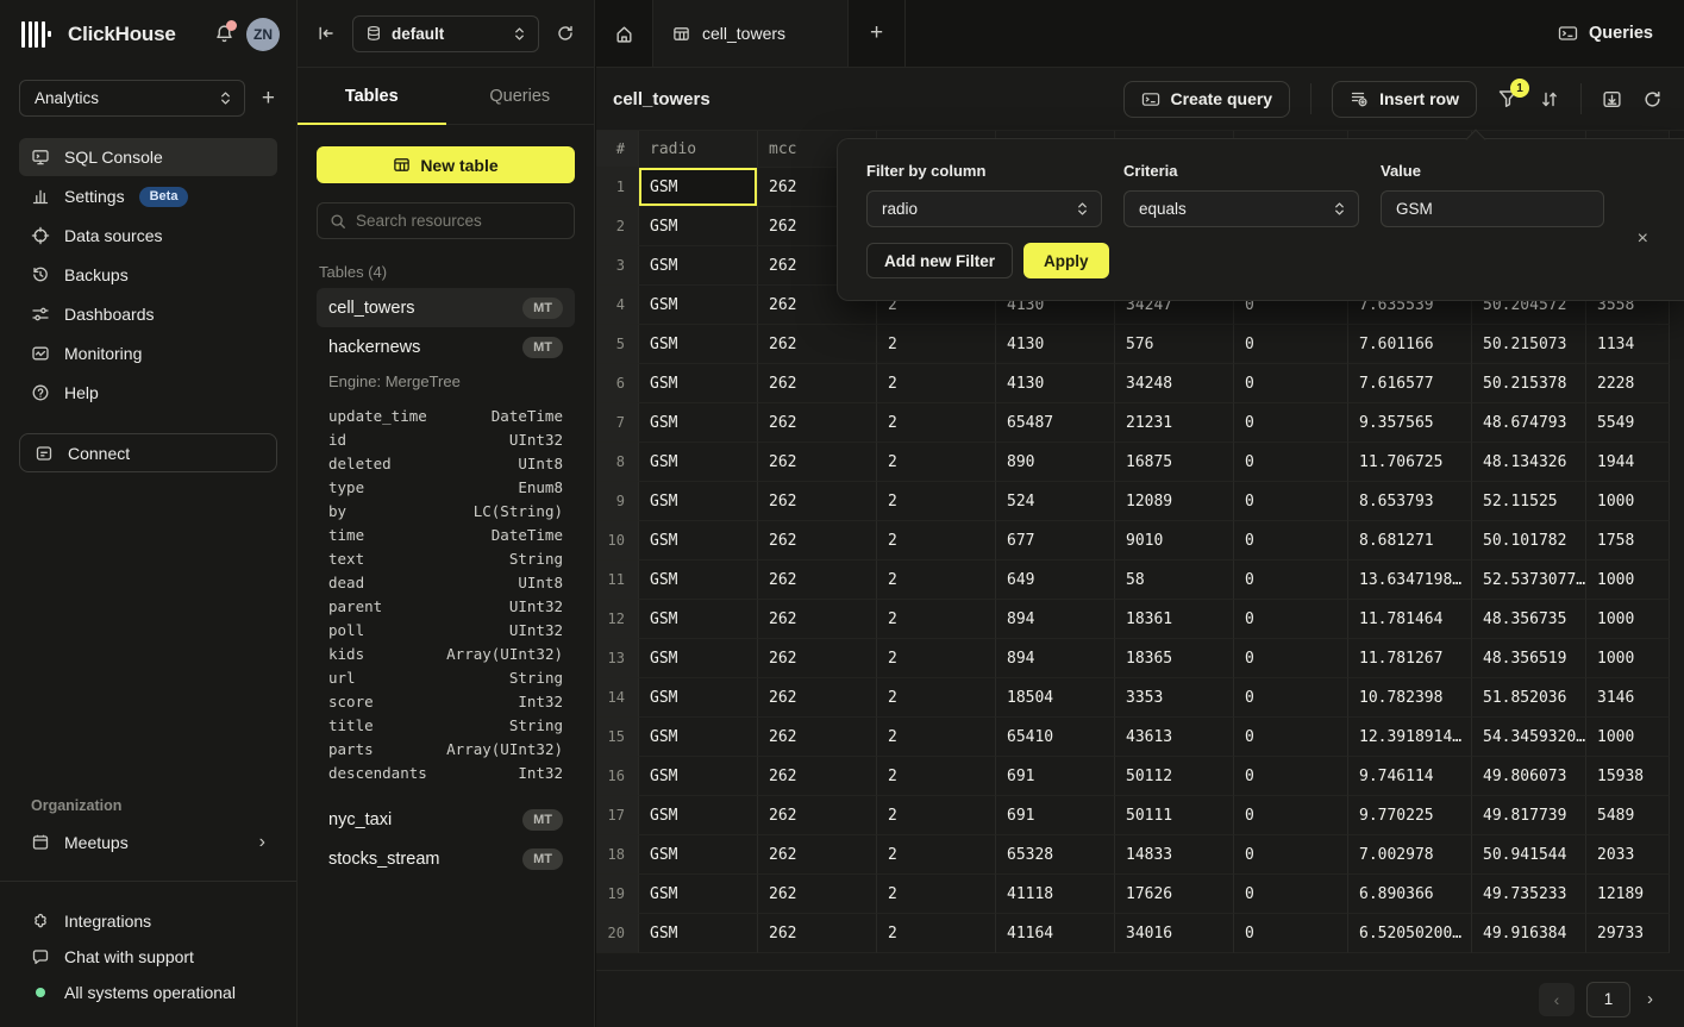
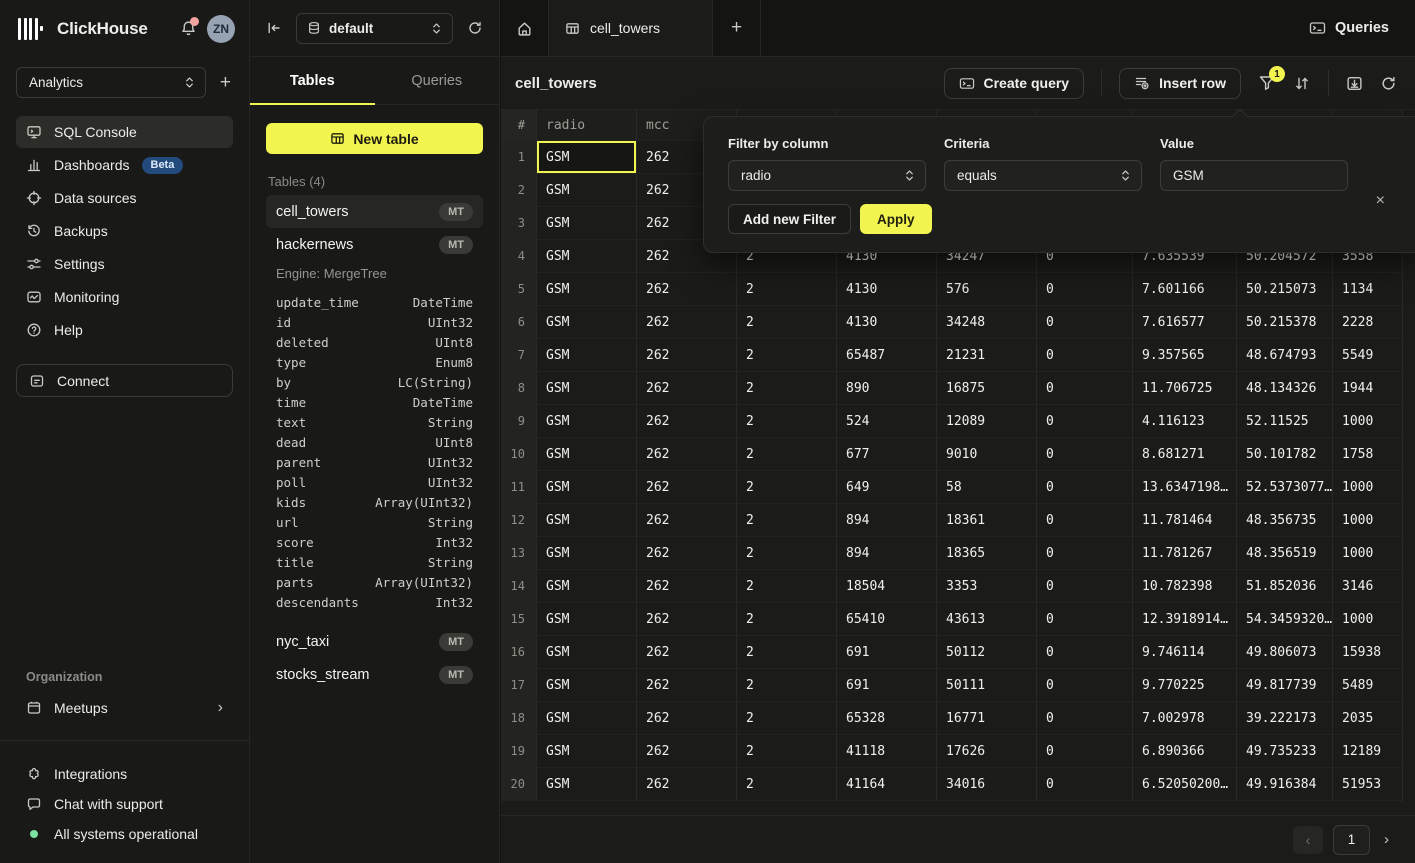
  ClickHouse
  ZN
  Analytics
  +
  SQL Console
- Settings
+ Dashboards
  Beta
  Data sources
  Backups
- Dashboards
+ Settings
  Monitoring
  Help
  Connect
  Organization
  Meetups
  ›
  Integrations
  Chat with support
  All systems operational
  default
  Tables
  Queries
  New table
- Search resources
  Tables (4)
  cell_towers
  MT
  hackernews
  MT
  Engine: MergeTree
  update_time
  DateTime
  id
  UInt32
  deleted
  UInt8
  type
  Enum8
  by
  LC(String)
  time
  DateTime
  text
  String
  dead
  UInt8
  parent
  UInt32
  poll
  UInt32
  kids
  Array(UInt32)
  url
  String
  score
  Int32
  title
  String
  parts
  Array(UInt32)
  descendants
  Int32
  nyc_taxi
  MT
  stocks_stream
  MT
  cell_towers
  +
  Queries
  cell_towers
  Create query
  Insert row
  1
  #
  radio
  mcc
  1
  GSM
  262
  2
  GSM
  262
  3
  GSM
  262
  4
  GSM
  262
  2
  4130
  34247
  0
  7.635539
  50.204572
  3558
  5
  GSM
  262
  2
  4130
  576
  0
  7.601166
  50.215073
  1134
  6
  GSM
  262
  2
  4130
  34248
  0
  7.616577
  50.215378
  2228
  7
  GSM
  262
  2
  65487
  21231
  0
  9.357565
  48.674793
  5549
  8
  GSM
  262
  2
  890
  16875
  0
  11.706725
  48.134326
  1944
  9
  GSM
  262
  2
  524
  12089
  0
- 8.653793
+ 4.116123
  52.11525
  1000
  10
  GSM
  262
  2
  677
  9010
  0
  8.681271
  50.101782
  1758
  11
  GSM
  262
  2
  649
  58
  0
  13.6347198…
  52.5373077…
  1000
  12
  GSM
  262
  2
  894
  18361
  0
  11.781464
  48.356735
  1000
  13
  GSM
  262
  2
  894
  18365
  0
  11.781267
  48.356519
  1000
  14
  GSM
  262
  2
  18504
  3353
  0
  10.782398
  51.852036
  3146
  15
  GSM
  262
  2
  65410
  43613
  0
  12.3918914…
  54.3459320…
  1000
  16
  GSM
  262
  2
  691
  50112
  0
  9.746114
  49.806073
  15938
  17
  GSM
  262
  2
  691
  50111
  0
  9.770225
  49.817739
  5489
  18
  GSM
  262
  2
  65328
- 14833
+ 16771
  0
  7.002978
- 50.941544
+ 39.222173
- 2033
+ 2035
  19
  GSM
  262
  2
  41118
  17626
  0
  6.890366
  49.735233
  12189
  20
  GSM
  262
  2
  41164
  34016
  0
  6.52050200…
  49.916384
- 29733
+ 51953
  ‹
  1
  ›
  Filter by column
  radio
  Criteria
  equals
  Value
  GSM
  ×
  Add new Filter
  Apply
